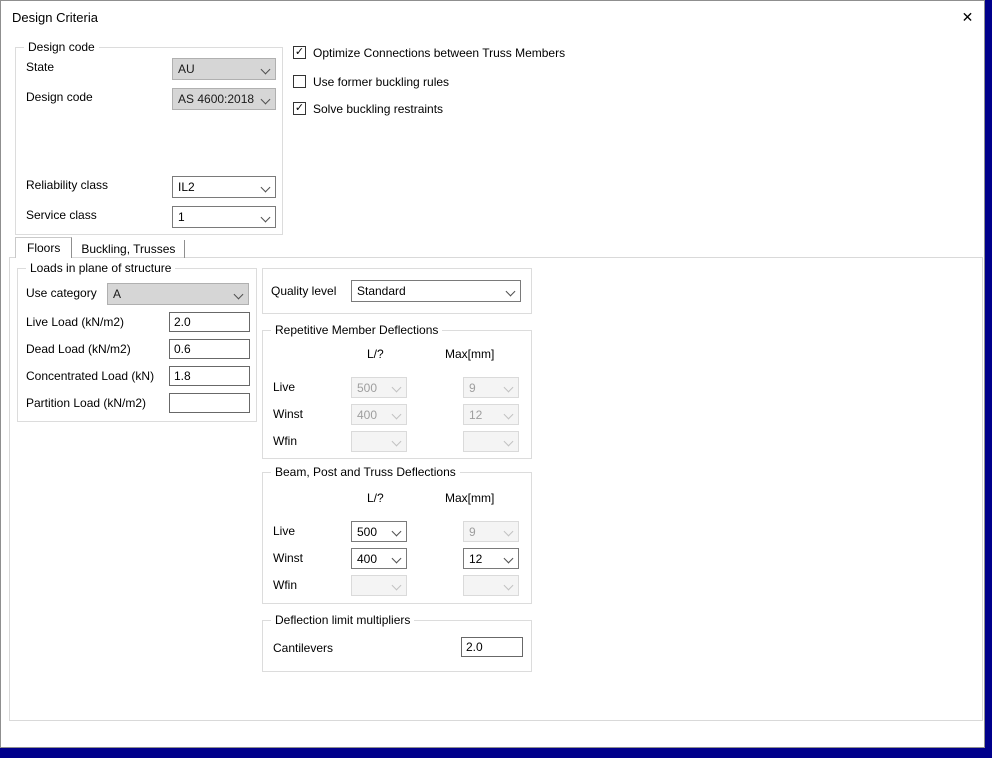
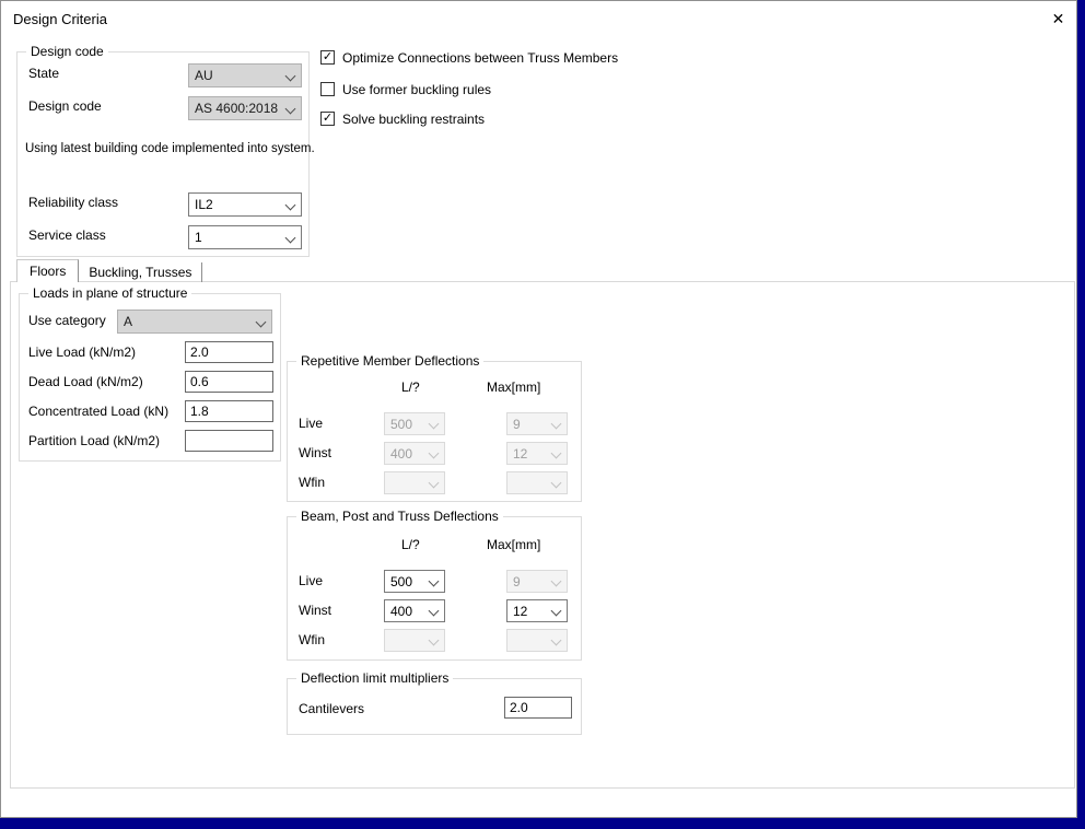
  Design Criteria
  ✕
  Design code
  State
  AU
  Design code
  AS 4600:2018
+ Using latest building code implemented into system.
  Reliability class
  IL2
  Service class
  1
  ✓
  Optimize Connections between Truss Members
  Use former buckling rules
  ✓
  Solve buckling restraints
  Floors
  Buckling, Trusses
  Loads in plane of structure
  Use category
  A
  Live Load (kN/m2)
  2.0
  Dead Load (kN/m2)
  0.6
  Concentrated Load (kN)
  1.8
  Partition Load (kN/m2)
- Quality level
- Standard
  Repetitive Member Deflections
  L/?
  Max[mm]
  Live
  500
  9
  Winst
  400
  12
  Wfin
  Beam, Post and Truss Deflections
  L/?
  Max[mm]
  Live
  500
  9
  Winst
  400
  12
  Wfin
  Deflection limit multipliers
  Cantilevers
  2.0
